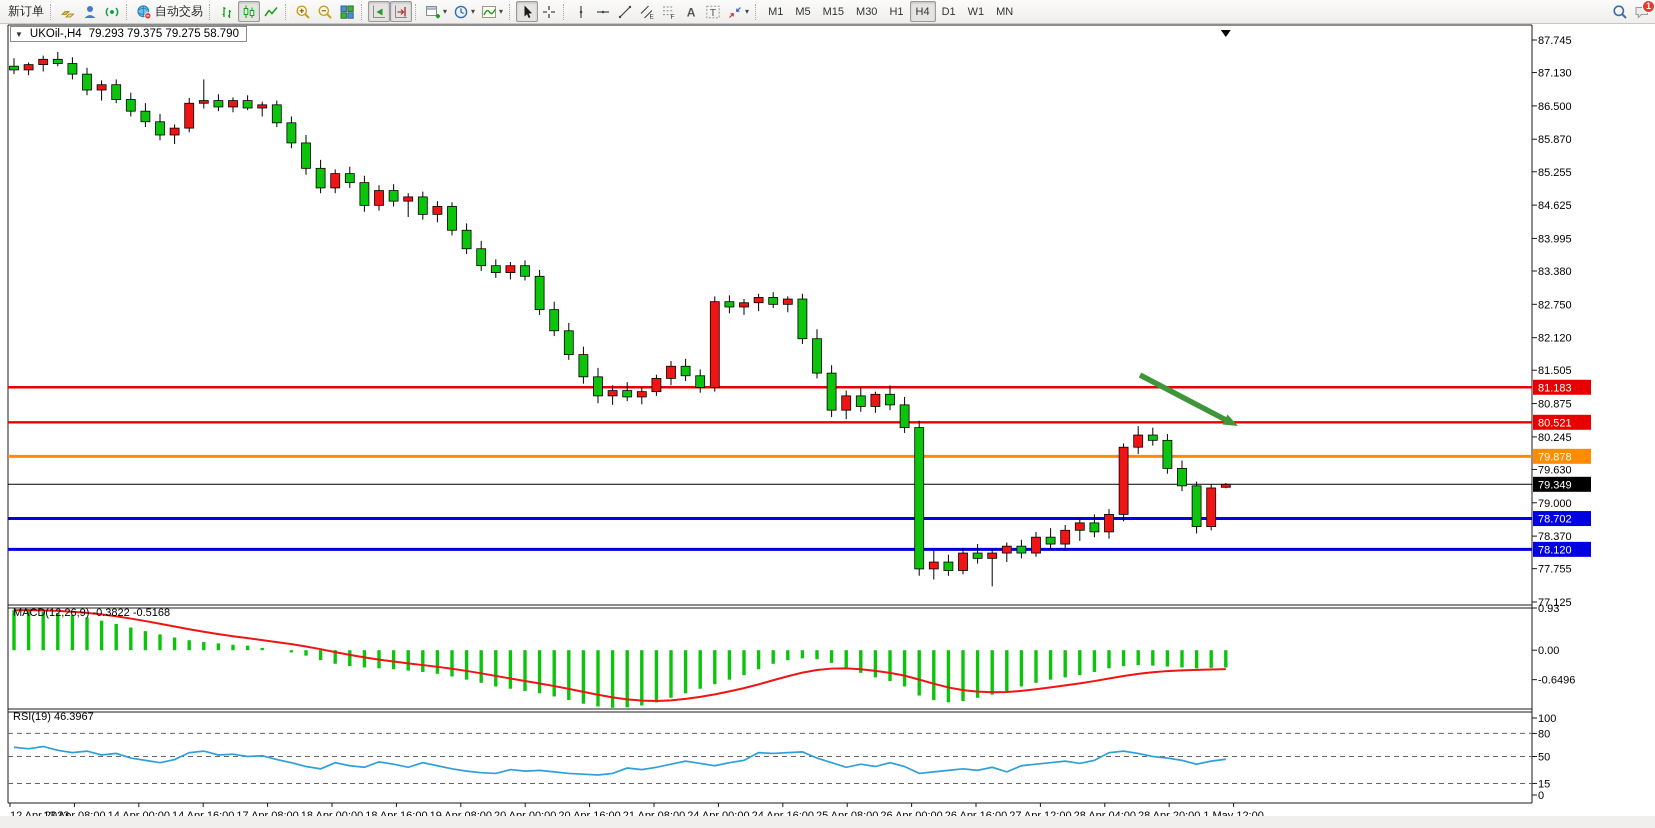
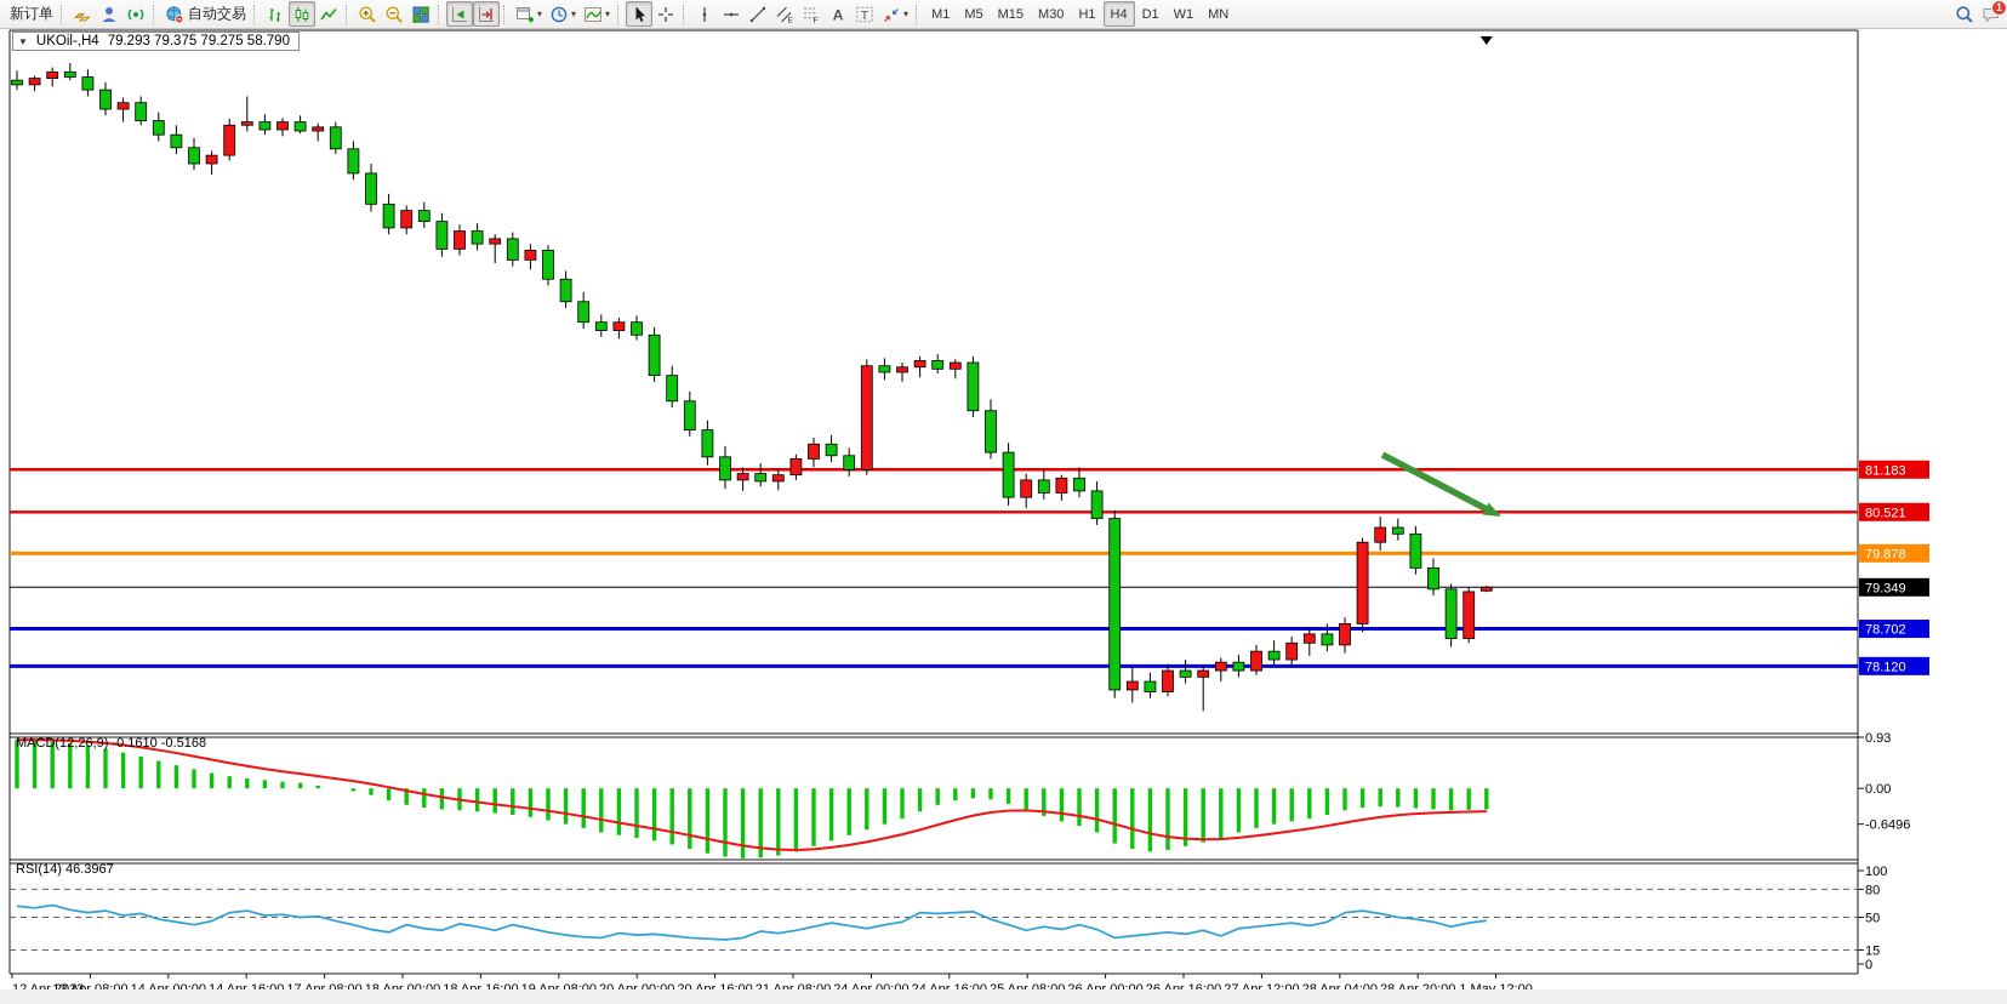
  新订单
  自动交易
  ▾
  ▾
  ▾
  A
  T
  ▾
  M1
  M5
  M15
  M30
  H1
  H4
  D1
  W1
  MN
  1
- 87.745
- 87.130
- 86.500
- 85.870
- 85.255
- 84.625
- 83.995
- 83.380
- 82.750
- 82.120
- 81.505
- 80.875
- 80.245
- 79.630
- 79.000
- 78.370
- 77.755
- 77.125
  81.183
  80.521
  79.878
  79.349
  78.702
  78.120
  0.93
  0.00
  -0.6496
  100
  80
  50
  15
  0
  ▼
  UKOil-,H4
  79.293 79.375 79.275 58.790
- MACD(12,26,9) -0.3822 -0.5168
+ MACD(12,26,9) -0.1610 -0.5168
- RSI(19) 46.3967
+ RSI(14) 46.3967
